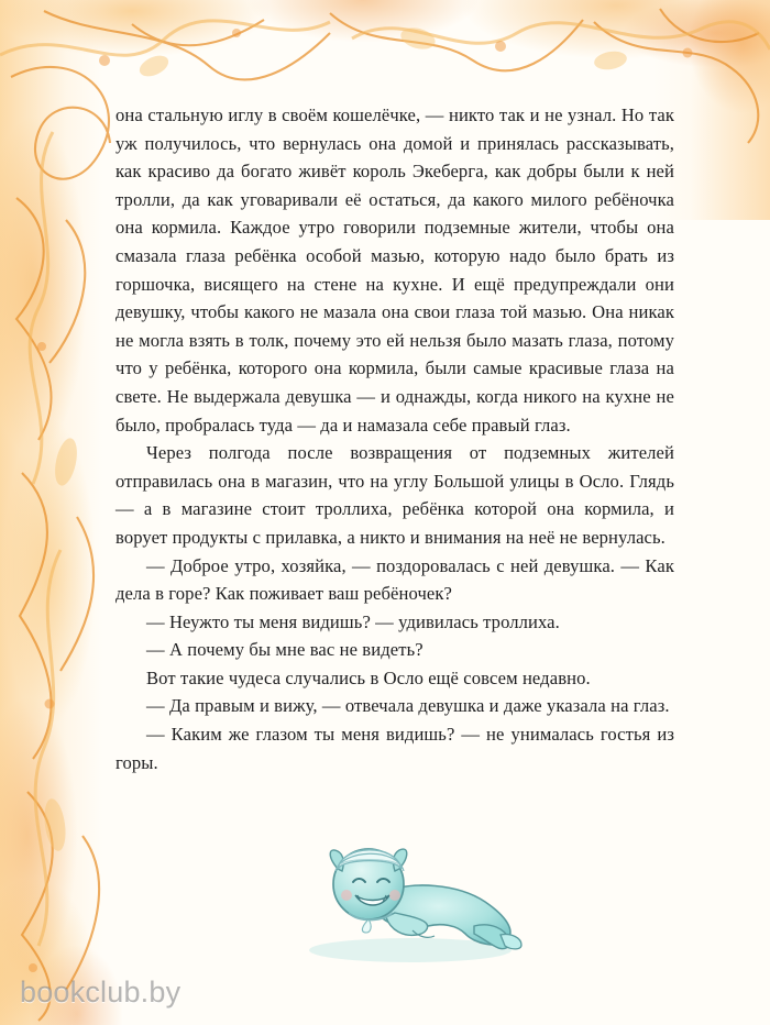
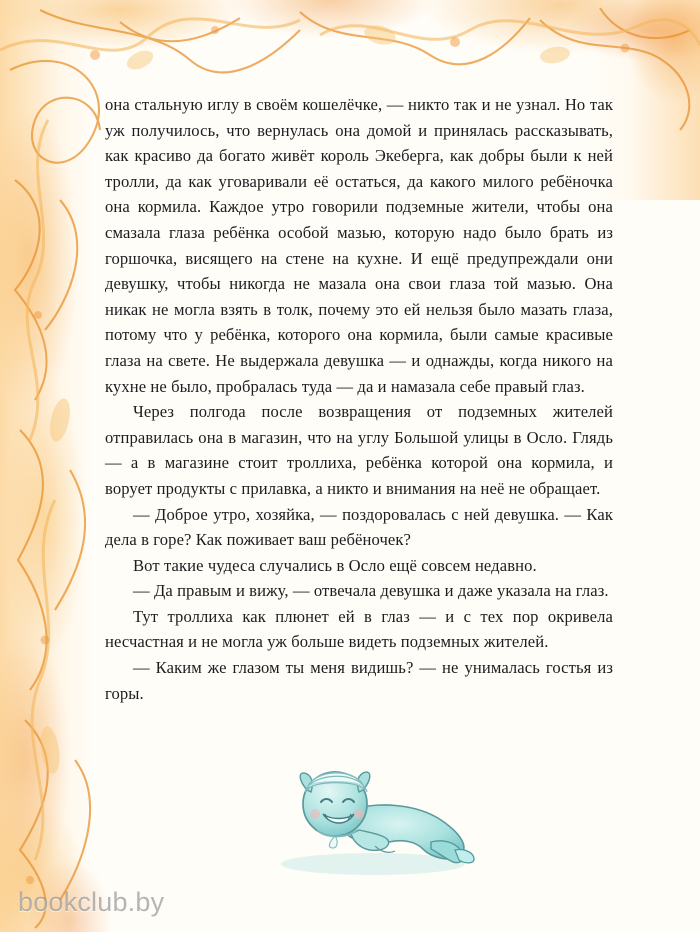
- она стальную иглу в своём кошелёчке, — никто так и не узнал. Но так уж получилось, что вернулась она домой и принялась рассказывать, как красиво да богато живёт король Экеберга, как добры были к ней тролли, да как уговаривали её остаться, да какого милого ребёночка она кормила. Каждое утро говорили подземные жители, чтобы она смазала глаза ребёнка особой мазью, которую надо было брать из горшочка, висящего на стене на кухне. И ещё предупреждали они девушку, чтобы какого не мазала она свои глаза той мазью. Она никак не могла взять в толк, почему это ей нельзя было мазать глаза, потому что у ребёнка, которого она кормила, были самые красивые глаза на свете. Не выдержала девушка — и однажды, когда никого на кухне не было, пробралась туда — да и намазала себе правый глаз.
+ она стальную иглу в своём кошелёчке, — никто так и не узнал. Но так уж получилось, что вернулась она домой и принялась рассказывать, как красиво да богато живёт король Экеберга, как добры были к ней тролли, да как уговаривали её остаться, да какого милого ребёночка она кормила. Каждое утро говорили подземные жители, чтобы она смазала глаза ребёнка особой мазью, которую надо было брать из горшочка, висящего на стене на кухне. И ещё предупреждали они девушку, чтобы никогда не мазала она свои глаза той мазью. Она никак не могла взять в толк, почему это ей нельзя было мазать глаза, потому что у ребёнка, которого она кормила, были самые красивые глаза на свете. Не выдержала девушка — и однажды, когда никого на кухне не было, пробралась туда — да и намазала себе правый глаз.
- Через полгода после возвращения от подземных жителей отправилась она в магазин, что на углу Большой улицы в Осло. Глядь — а в магазине стоит троллиха, ребёнка которой она кормила, и ворует продукты с прилавка, а никто и внимания на неё не вернулась.
+ Через полгода после возвращения от подземных жителей отправилась она в магазин, что на углу Большой улицы в Осло. Глядь — а в магазине стоит троллиха, ребёнка которой она кормила, и ворует продукты с прилавка, а никто и внимания на неё не обращает.
  — Доброе утро, хозяйка, — поздоровалась с ней девушка. — Как дела в горе? Как поживает ваш ребёночек?
- — Неужто ты меня видишь? — удивилась троллиха.
- — А почему бы мне вас не видеть?
  Вот такие чудеса случались в Осло ещё совсем недавно.
  — Да правым и вижу, — отвечала девушка и даже указала на глаз.
+ Тут троллиха как плюнет ей в глаз — и с тех пор окривела несчастная и не могла уж больше видеть подземных жителей.
  — Каким же глазом ты меня видишь? — не унималась гостья из горы.
  bookclub.by
